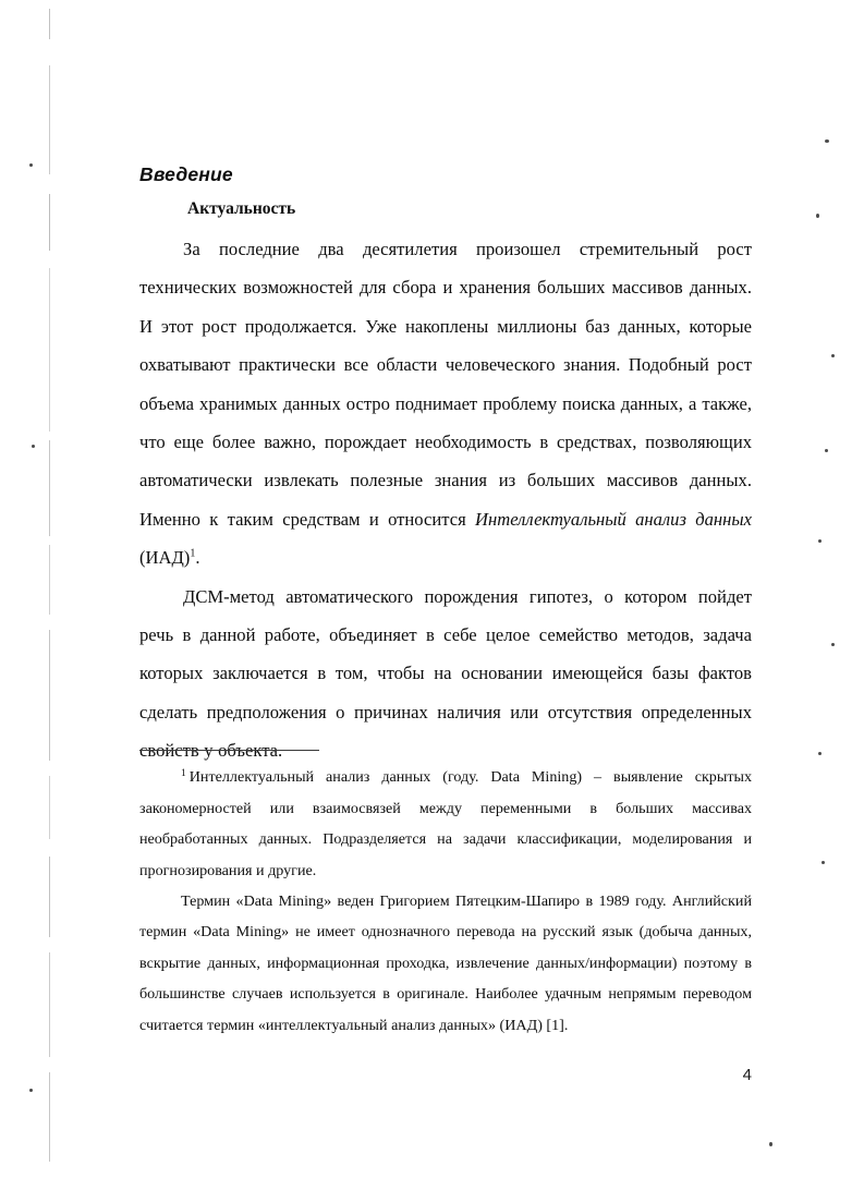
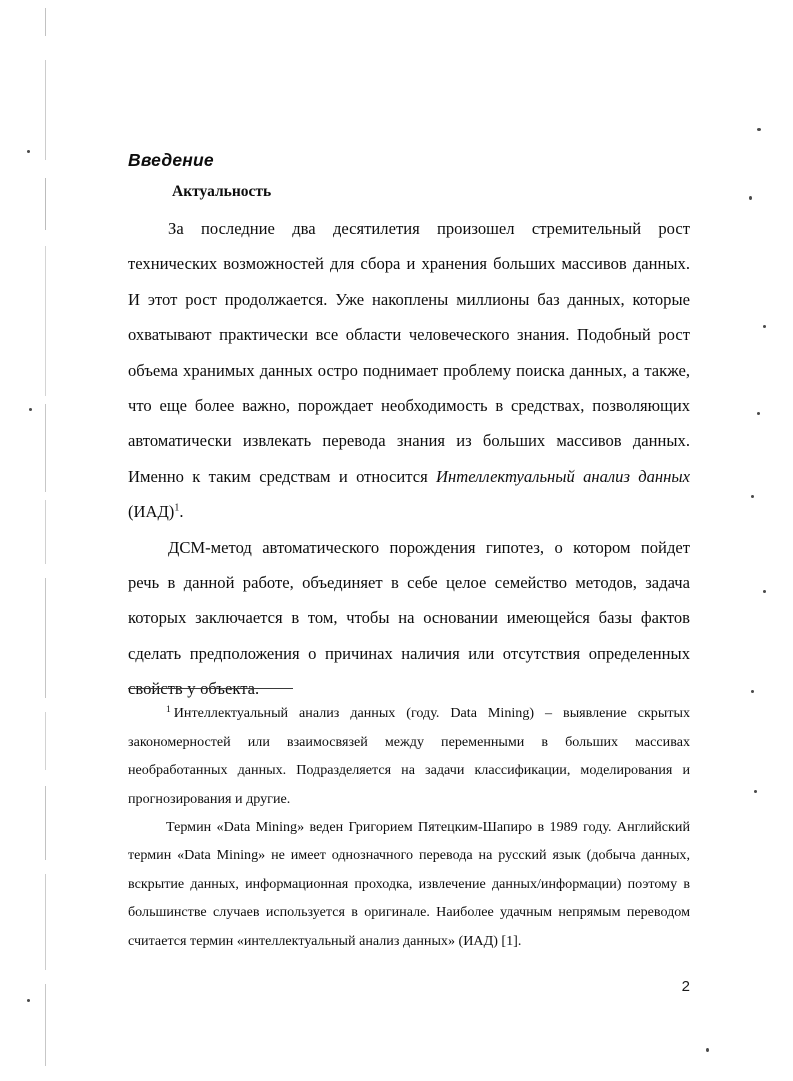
  Введение
  Актуальность
- За последние два десятилетия произошел стремительный рост технических возможностей для сбора и хранения больших массивов данных. И этот рост продолжается. Уже накоплены миллионы баз данных, которые охватывают практически все области человеческого знания. Подобный рост объема хранимых данных остро поднимает проблему поиска данных, а также, что еще более важно, порождает необходимость в средствах, позволяющих автоматически извлекать полезные знания из больших массивов данных. Именно к таким средствам и относится Интеллектуальный анализ данных (ИАД)1.
+ За последние два десятилетия произошел стремительный рост технических возможностей для сбора и хранения больших массивов данных. И этот рост продолжается. Уже накоплены миллионы баз данных, которые охватывают практически все области человеческого знания. Подобный рост объема хранимых данных остро поднимает проблему поиска данных, а также, что еще более важно, порождает необходимость в средствах, позволяющих автоматически извлекать перевода знания из больших массивов данных. Именно к таким средствам и относится Интеллектуальный анализ данных (ИАД)1.
  ДСМ-метод автоматического порождения гипотез, о котором пойдет речь в данной работе, объединяет в себе целое семейство методов, задача которых заключается в том, чтобы на основании имеющейся базы фактов сделать предположения о причинах наличия или отсутствия определенных
  1 Интеллектуальный анализ данных (году. Data Mining) – выявление скрытых закономерностей или взаимосвязей между переменными в больших массивах необработанных данных. Подразделяется на задачи классификации, моделирования и прогнозирования и другие.
  Термин «Data Mining» веден Григорием Пятецким-Шапиро в 1989 году. Английский термин «Data Mining» не имеет однозначного перевода на русский язык (добыча данных, вскрытие данных, информационная проходка, извлечение данных/информации) поэтому в большинстве случаев используется в оригинале. Наиболее удачным непрямым переводом считается термин «интеллектуальный анализ данных» (ИАД) [1].
- 4
+ 2
